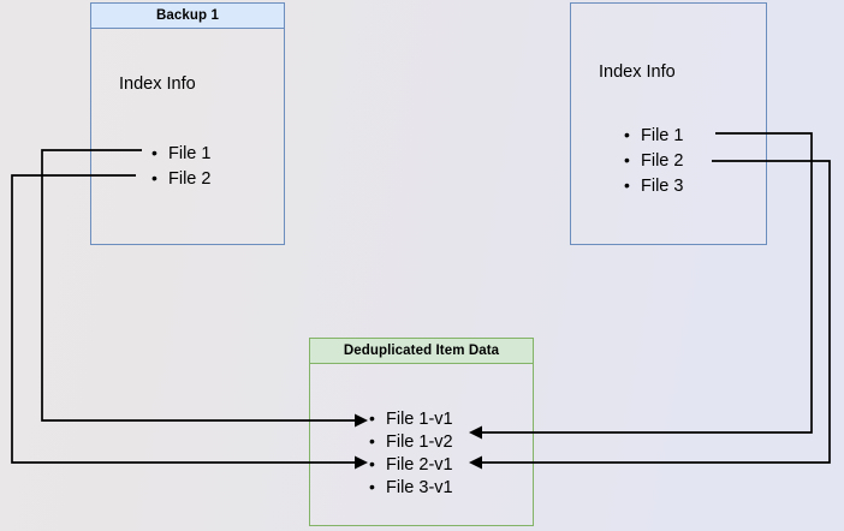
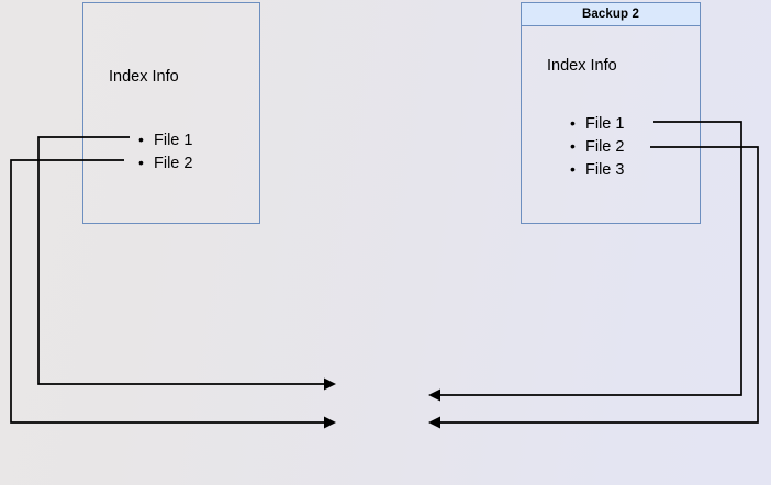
- Backup 1
  Index Info
  File 1
  File 2
+ Backup 2
  Index Info
  File 1
  File 2
  File 3
- Deduplicated Item Data
- File 1-v1
- File 1-v2
- File 2-v1
- File 3-v1
